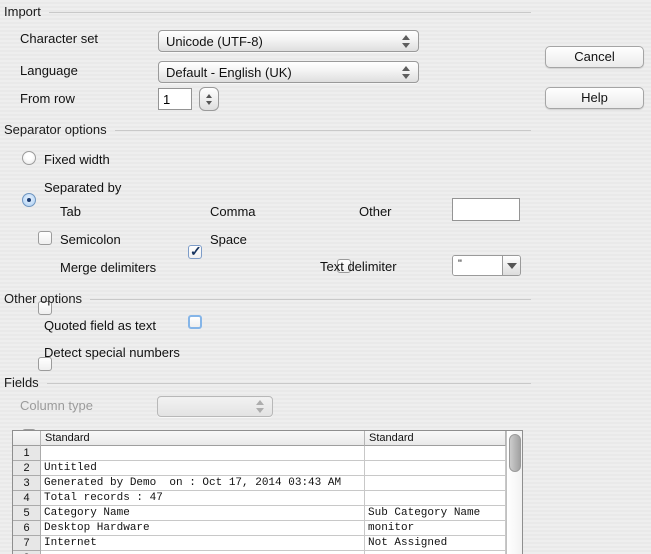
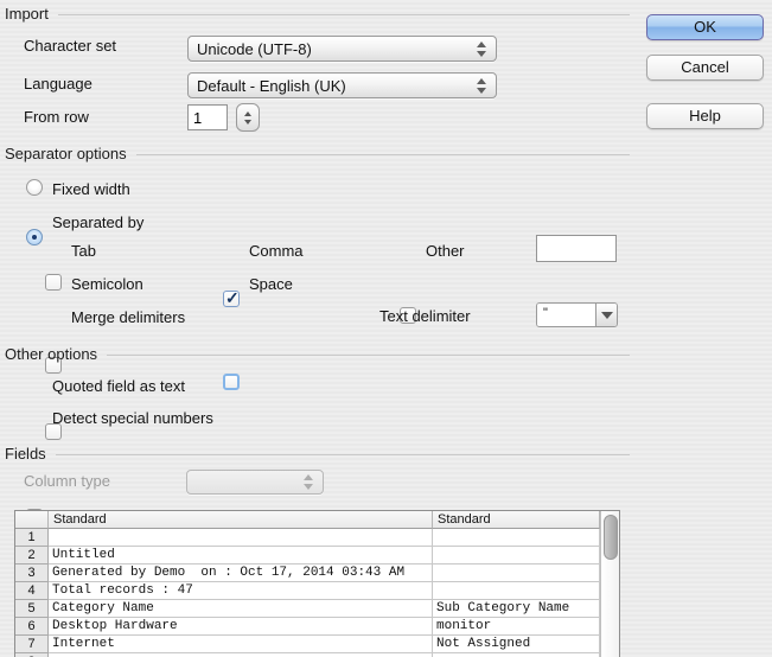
  Import
  Character set
  Unicode (UTF-8)
  Language
  Default - English (UK)
  From row
  1
+ OK
  Cancel
  Help
  Separator options
  Fixed width
  Separated by
  Tab
  Comma
  Other
  Semicolon
  Space
  Merge delimiters
  Text delimiter
  "
  Other options
  Quoted field as text
  Detect special numbers
  Fields
  Column type
  Standard
  Standard
  1
  2
  Untitled
  3
  Generated by Demo on : Oct 17, 2014 03:43 AM
  4
  Total records : 47
  5
  Category Name
  Sub Category Name
  6
  Desktop Hardware
  monitor
  7
  Internet
  Not Assigned
